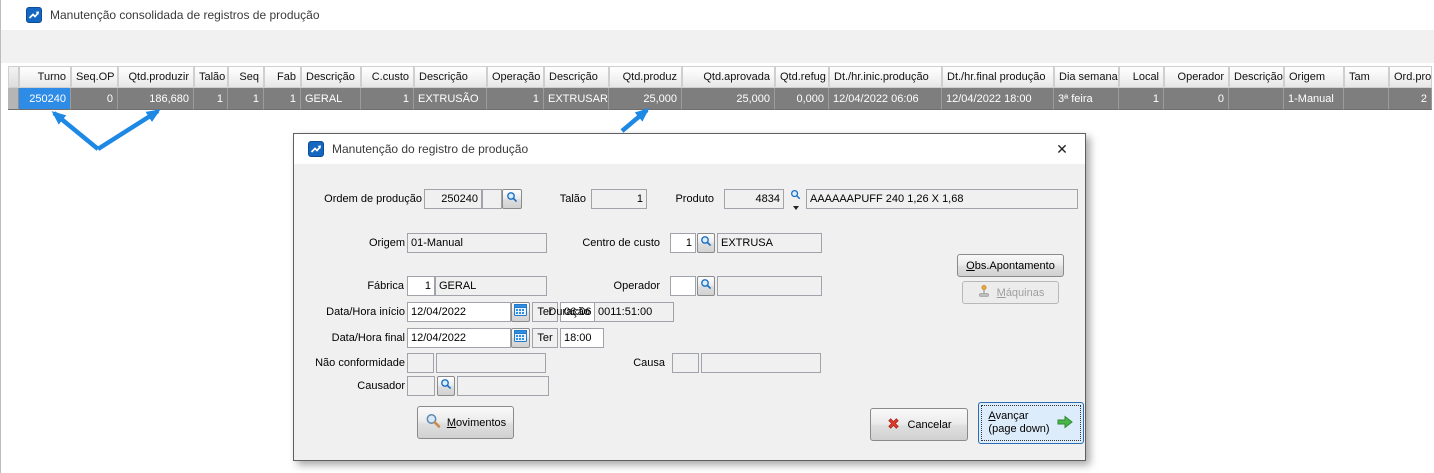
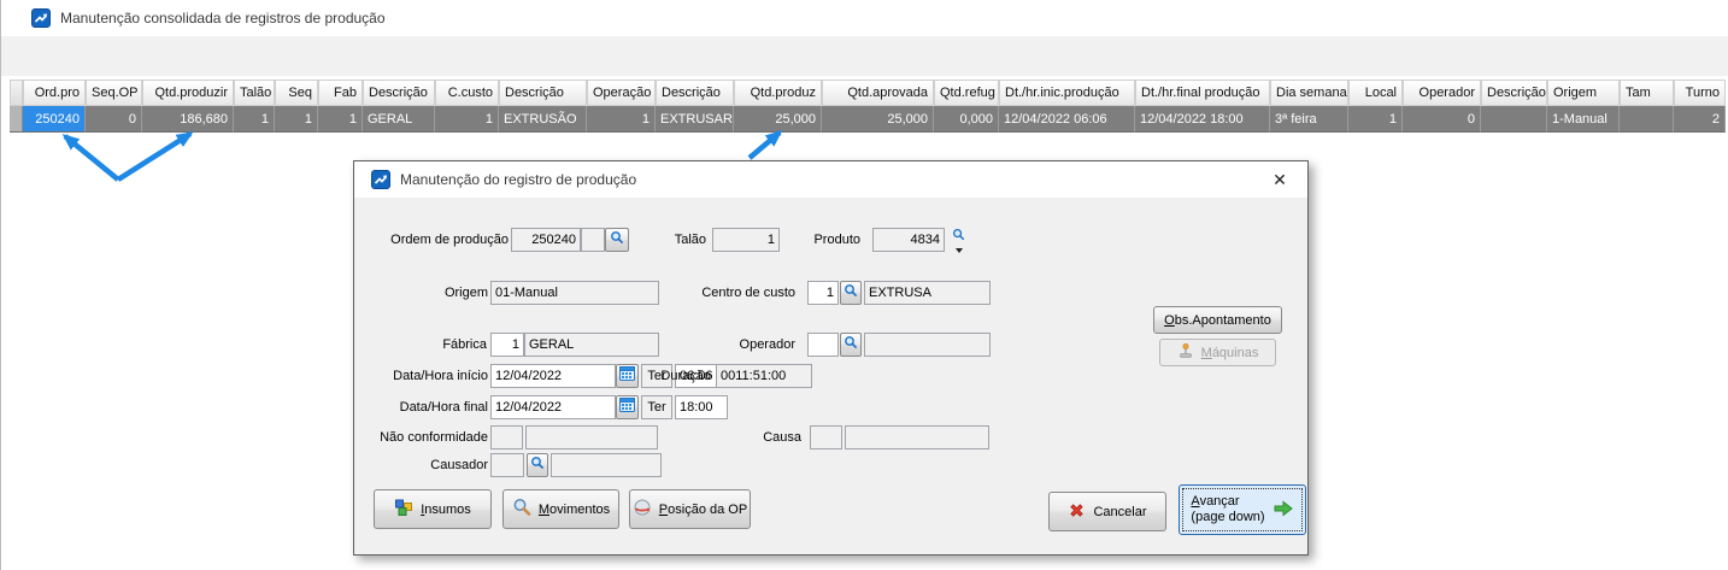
  Manutenção consolidada de registros de produção
- Turno
+ Ord.pro
  Seq.OP
  Qtd.produzir
  Talão
  Seq
  Fab
  Descrição
  C.custo
  Descrição
  Operação
  Descrição
  Qtd.produz
  Qtd.aprovada
  Qtd.refug
  Dt./hr.inic.produção
  Dt./hr.final produção
  Dia semana
  Local
  Operador
  Descrição
  Origem
  Tam
- Ord.pro
+ Turno
  250240
  0
  186,680
  1
  1
  1
  GERAL
  1
  EXTRUSÃO
  1
  EXTRUSAR
  25,000
  25,000
  0,000
  12/04/2022 06:06
  12/04/2022 18:00
  3ª feira
  1
  0
  1-Manual
  2
  Manutenção do registro de produção
  ✕
  Ordem de produção
  250240
  Talão
  1
  Produto
  4834
- AAAAAAPUFF 240 1,26 X 1,68
  Origem
  01-Manual
  Centro de custo
  1
  EXTRUSA
  Fábrica
  1
  GERAL
  Operador
  Data/Hora início
  12/04/2022
  Ter
  06:06
  Duração
  0011:51:00
  Data/Hora final
  12/04/2022
  Ter
  18:00
  Não conformidade
  Causa
  Causador
  Obs.Apontamento
  Máquinas
+ Insumos
  Movimentos
+ Posição da OP
  Cancelar
  Avançar
  (page down)
